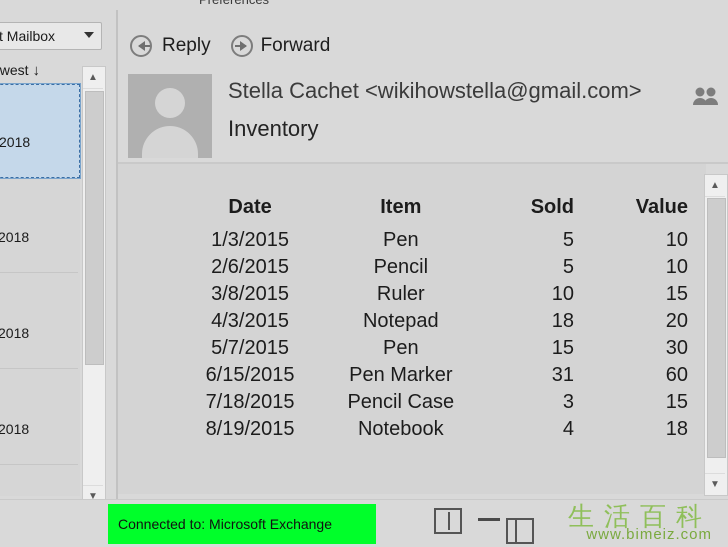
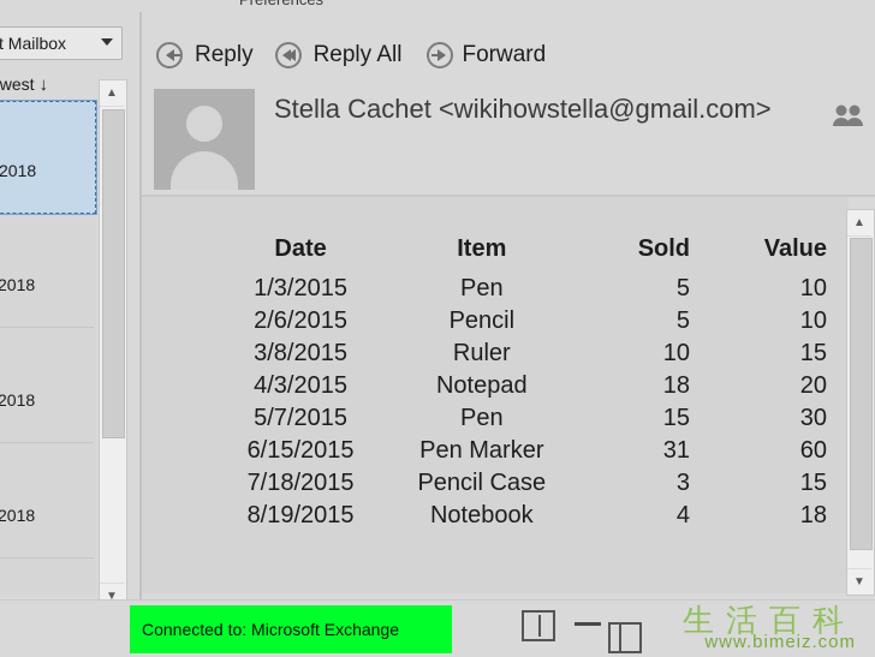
  t Mailbox
  west ↓
  2018
  2018
  2018
  2018
  ▲
  ▼
  Reply
+ Reply All
  Forward
  Stella Cachet <wikihowstella@gmail.com>
- Inventory
  Date	Item	Sold	Value
  1/3/2015	Pen	5	10
  2/6/2015	Pencil	5	10
  3/8/2015	Ruler	10	15
  4/3/2015	Notepad	18	20
  5/7/2015	Pen	15	30
  6/15/2015	Pen Marker	31	60
  7/18/2015	Pencil Case	3	15
  8/19/2015	Notebook	4	18
  ▲
  ▼
  Connected to: Microsoft Exchange
  生活百科
  www.bimeiz.com
